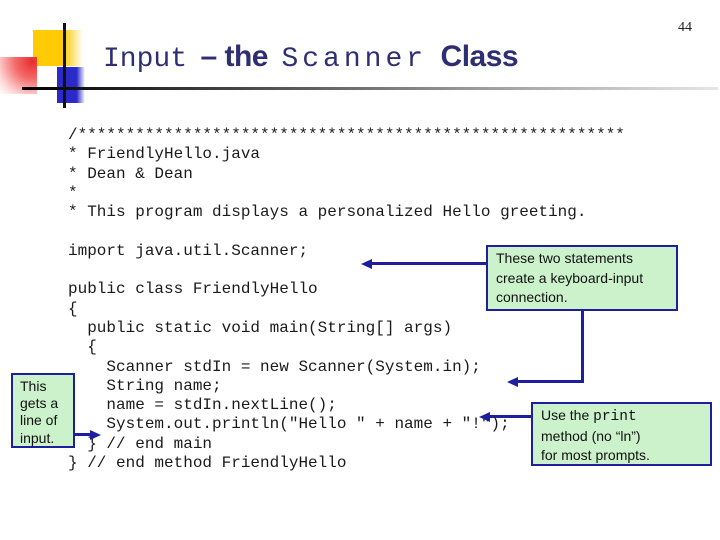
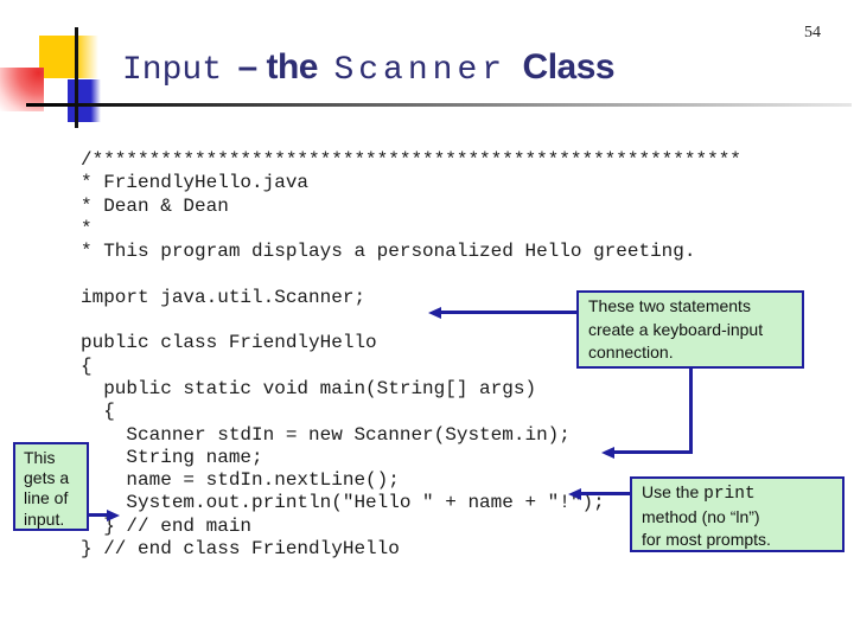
- 44
+ 54
  Input – the Scanner Class
  /*********************************************************
  * FriendlyHello.java
  * Dean & Dean
  *
  * This program displays a personalized Hello greeting.
  import java.util.Scanner;
  public class FriendlyHello
  {
  public static void main(String[] args)
  {
  Scanner stdIn = new Scanner(System.in);
  String name;
  name = stdIn.nextLine();
  System.out.println("Hello " + name + "!");
  } // end main
- } // end method FriendlyHello
+ } // end class FriendlyHello
  These two statements
  create a keyboard-input
  connection.
  Use the print
  method (no “ln”)
  for most prompts.
  This
  gets a
  line of
  input.
